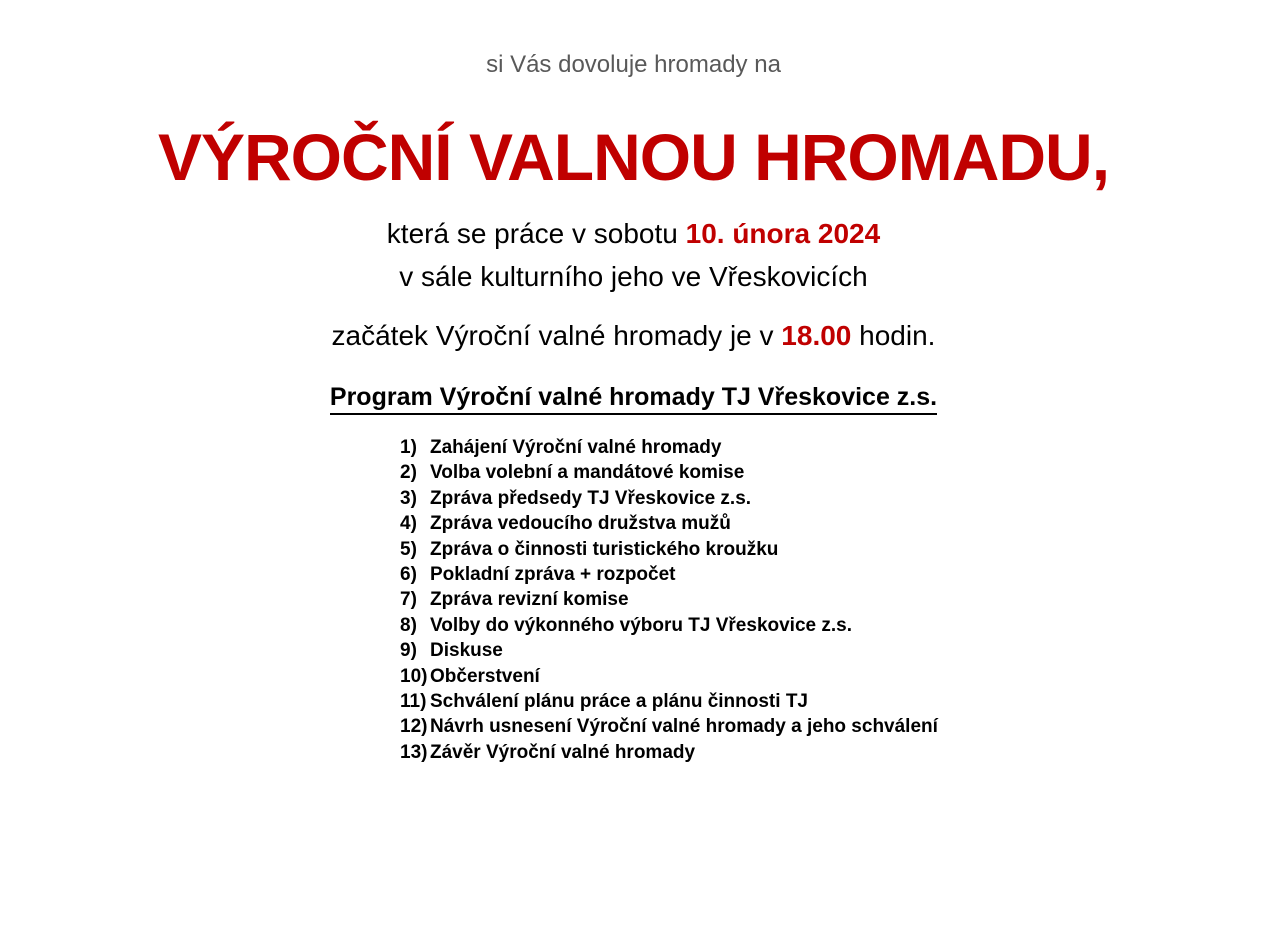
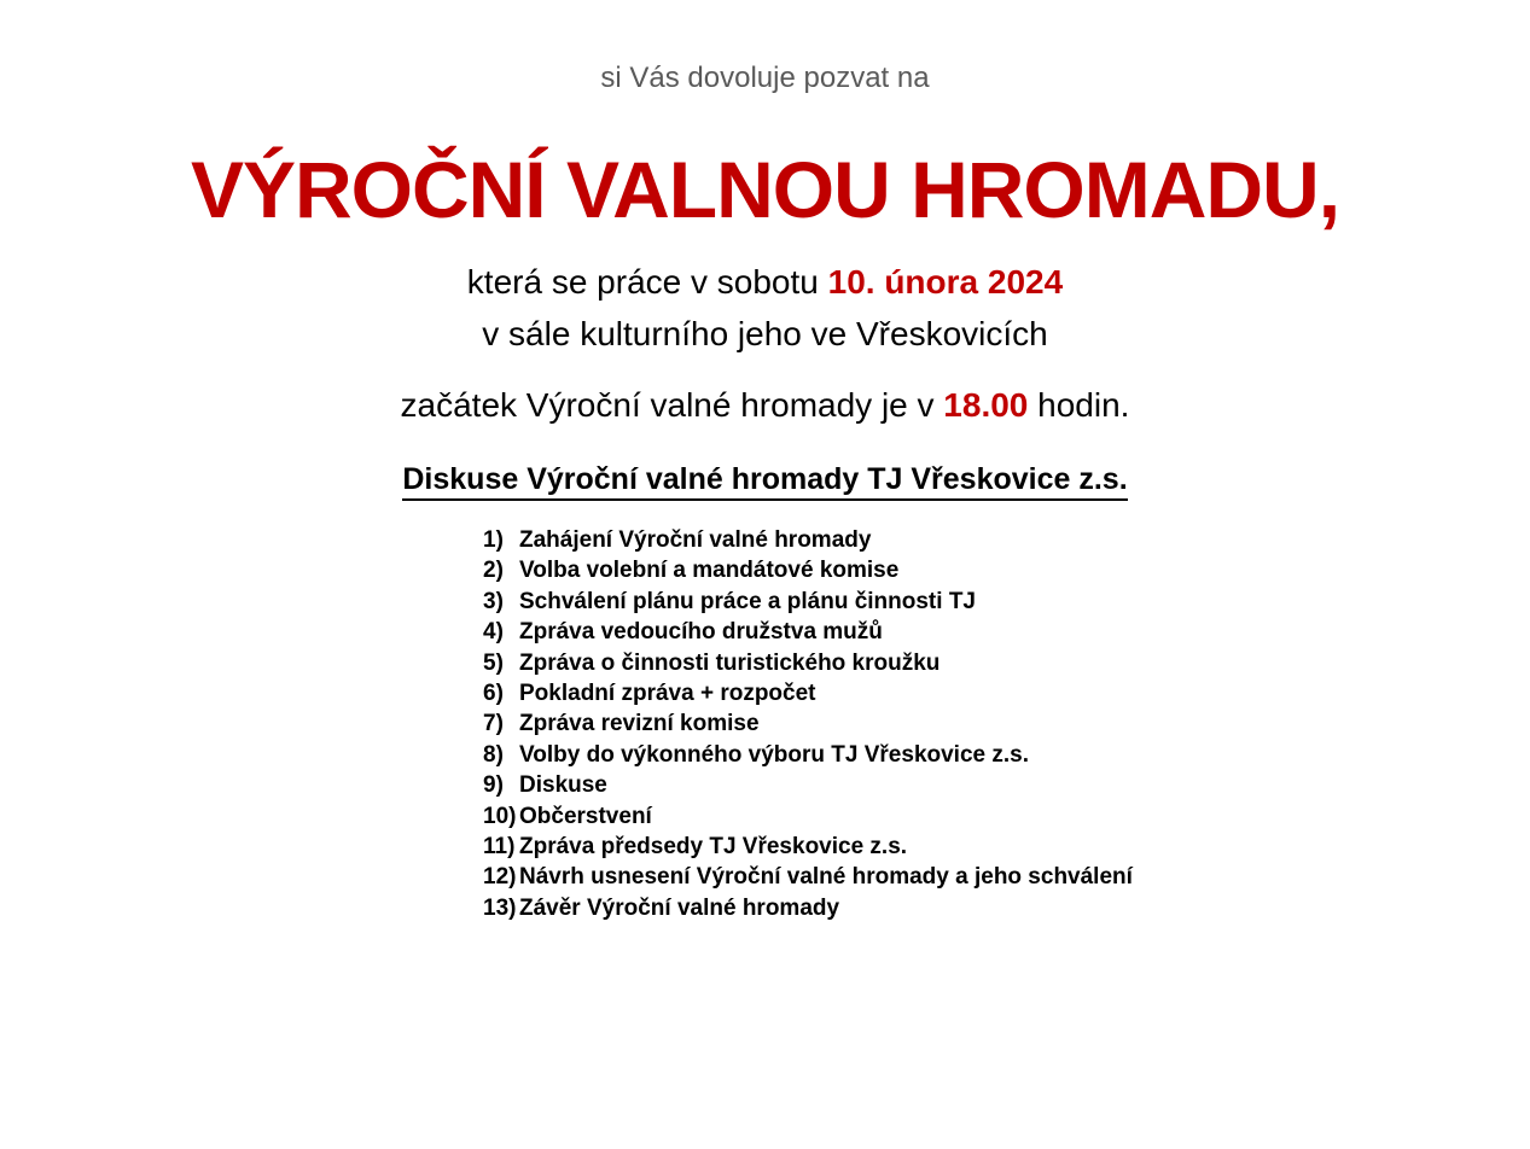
- si Vás dovoluje hromady na
+ si Vás dovoluje pozvat na
  VÝROČNÍ VALNOU HROMADU,
  která se práce v sobotu 10. února 2024
  v sále kulturního jeho ve Vřeskovicích
  začátek Výroční valné hromady je v 18.00 hodin.
- Program Výroční valné hromady TJ Vřeskovice z.s.
+ Diskuse Výroční valné hromady TJ Vřeskovice z.s.
  1)
  Zahájení Výroční valné hromady
  2)
  Volba volební a mandátové komise
  3)
- Zpráva předsedy TJ Vřeskovice z.s.
+ Schválení plánu práce a plánu činnosti TJ
  4)
  Zpráva vedoucího družstva mužů
  5)
  Zpráva o činnosti turistického kroužku
  6)
  Pokladní zpráva + rozpočet
  7)
  Zpráva revizní komise
  8)
  Volby do výkonného výboru TJ Vřeskovice z.s.
  9)
  Diskuse
  10)
  Občerstvení
  11)
- Schválení plánu práce a plánu činnosti TJ
+ Zpráva předsedy TJ Vřeskovice z.s.
  12)
  Návrh usnesení Výroční valné hromady a jeho schválení
  13)
  Závěr Výroční valné hromady
